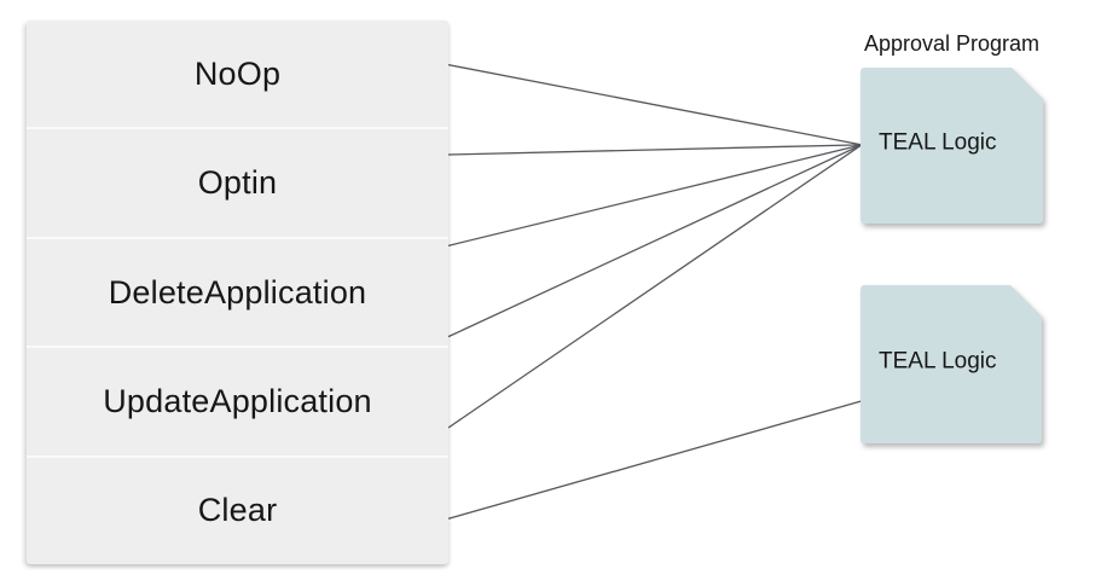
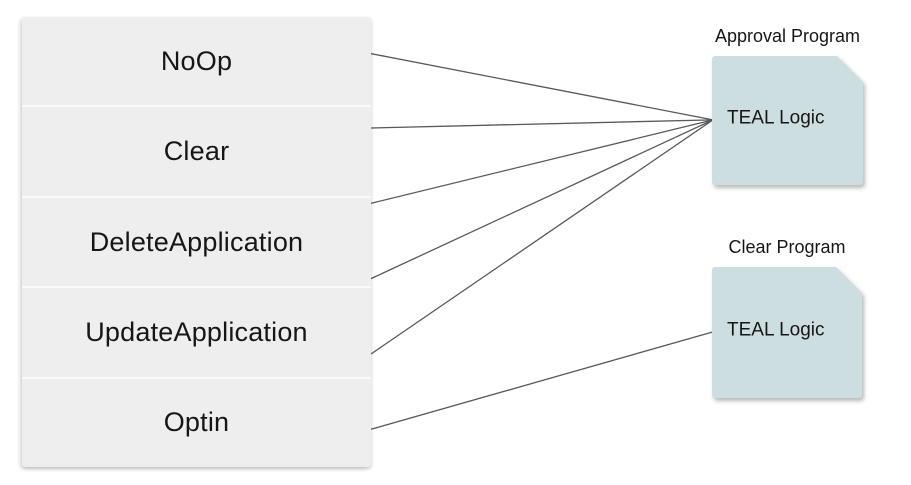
  NoOp
- Optin
+ Clear
  DeleteApplication
  UpdateApplication
- Clear
+ Optin
  Approval Program
  TEAL Logic
+ Clear Program
  TEAL Logic
